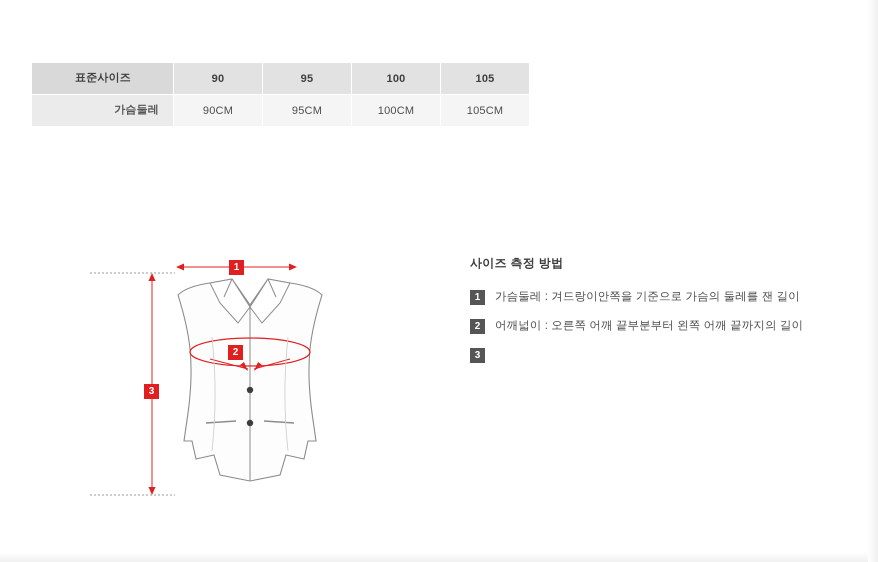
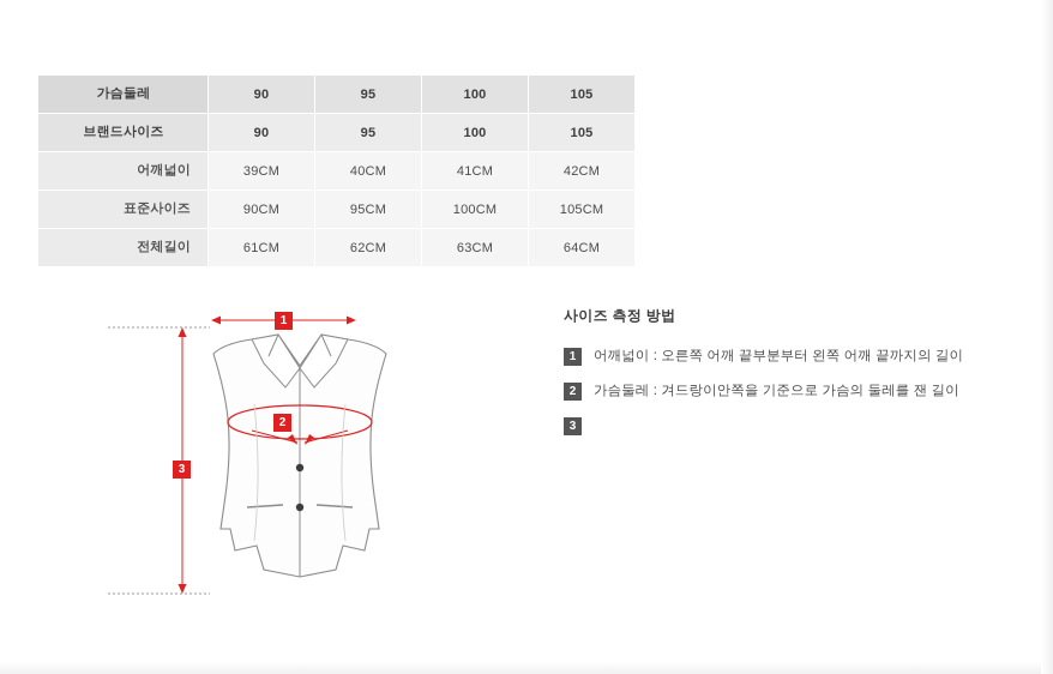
- 표준사이즈	90	95	100	105
+ 가슴둘레	90	95	100	105
+ 브랜드사이즈	90	95	100	105
+ 어깨넓이	39CM	40CM	41CM	42CM
- 가슴둘레	90CM	95CM	100CM	105CM
+ 표준사이즈	90CM	95CM	100CM	105CM
+ 전체길이	61CM	62CM	63CM	64CM
  1
  2
  3
  사이즈 측정 방법
  1
- 가슴둘레 : 겨드랑이안쪽을 기준으로 가슴의 둘레를 잰 길이
+ 어깨넓이 : 오른쪽 어깨 끝부분부터 왼쪽 어깨 끝까지의 길이
  2
- 어깨넓이 : 오른쪽 어깨 끝부분부터 왼쪽 어깨 끝까지의 길이
+ 가슴둘레 : 겨드랑이안쪽을 기준으로 가슴의 둘레를 잰 길이
  3
